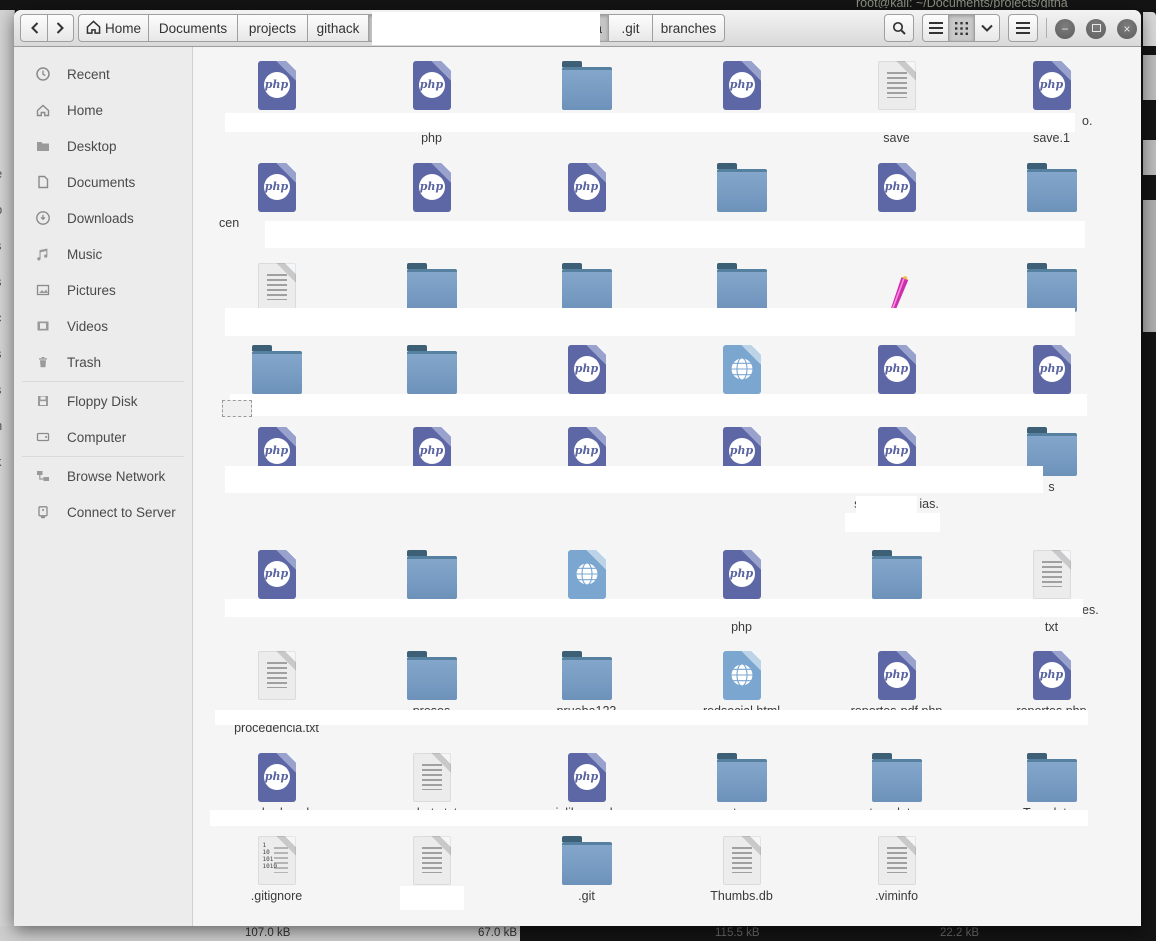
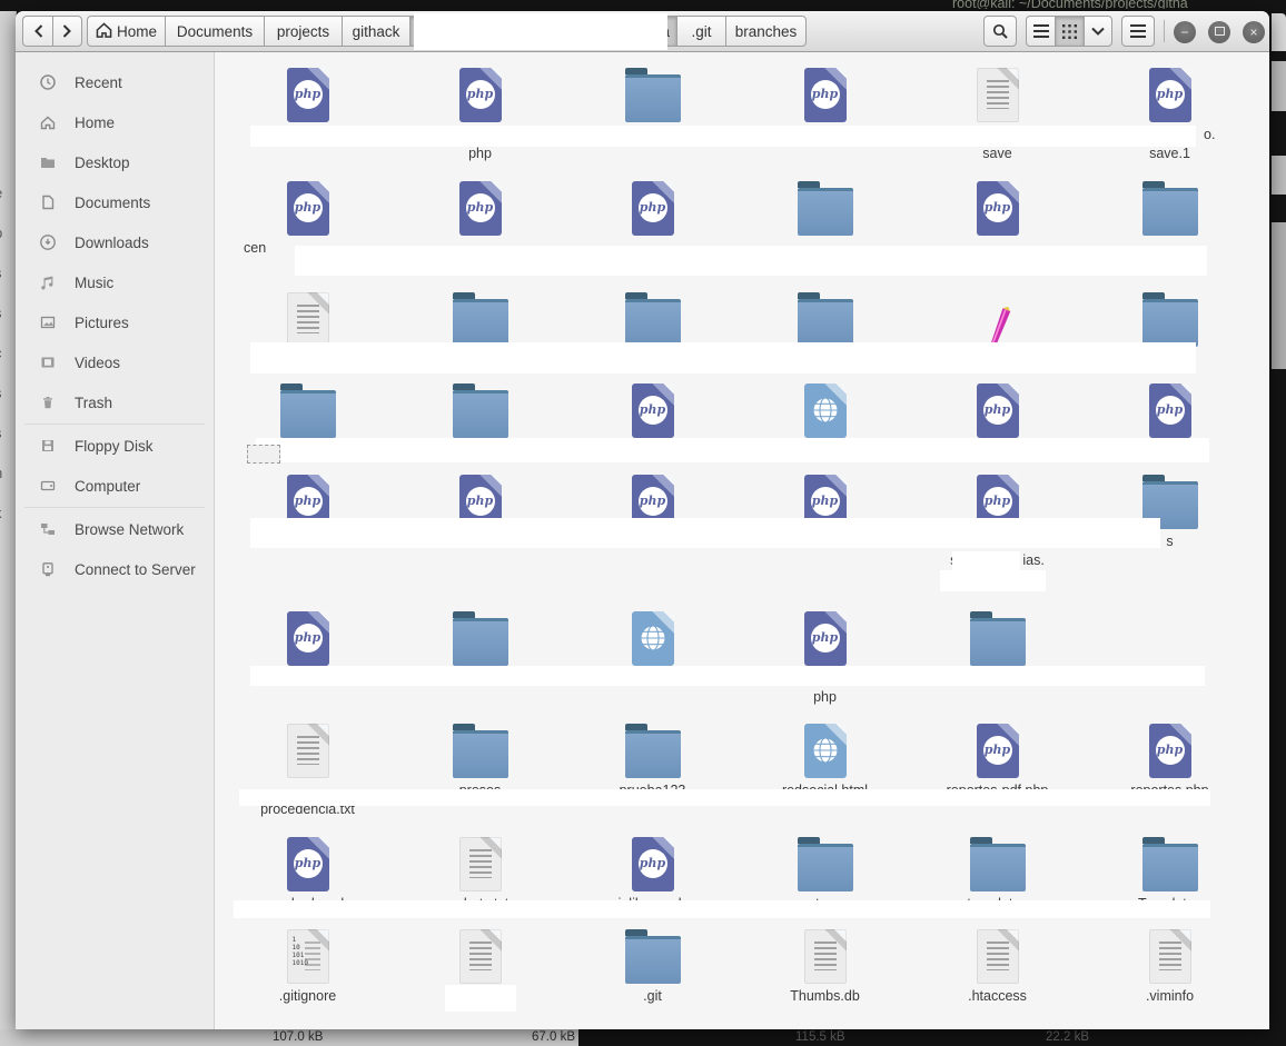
  root@kali: ~/Documents/projects/githa
  107.0 kB
  67.0 kB
  115.5 kB
  22.2 kB
  Home
  Documents
  projects
  githack
  .git
  branches
  −
  ×
  Recent
  Home
  Desktop
  Documents
  Downloads
  Music
  Pictures
  Videos
  Trash
  Floppy Disk
  Computer
  Browse Network
  Connect to Server
  php
  php
  php
  php
  save
  php
  o.
  save.1
  php
  cen
  php
  php
  php
  php
  php
  php
  php
  php
  php
  php
  php
  s
  php
  php
  php
- es.
- txt
  procedencia.txt
  php
  php
  php
  php
  .gitignore
  .git
  Thumbs.db
+ .htaccess
  .viminfo
